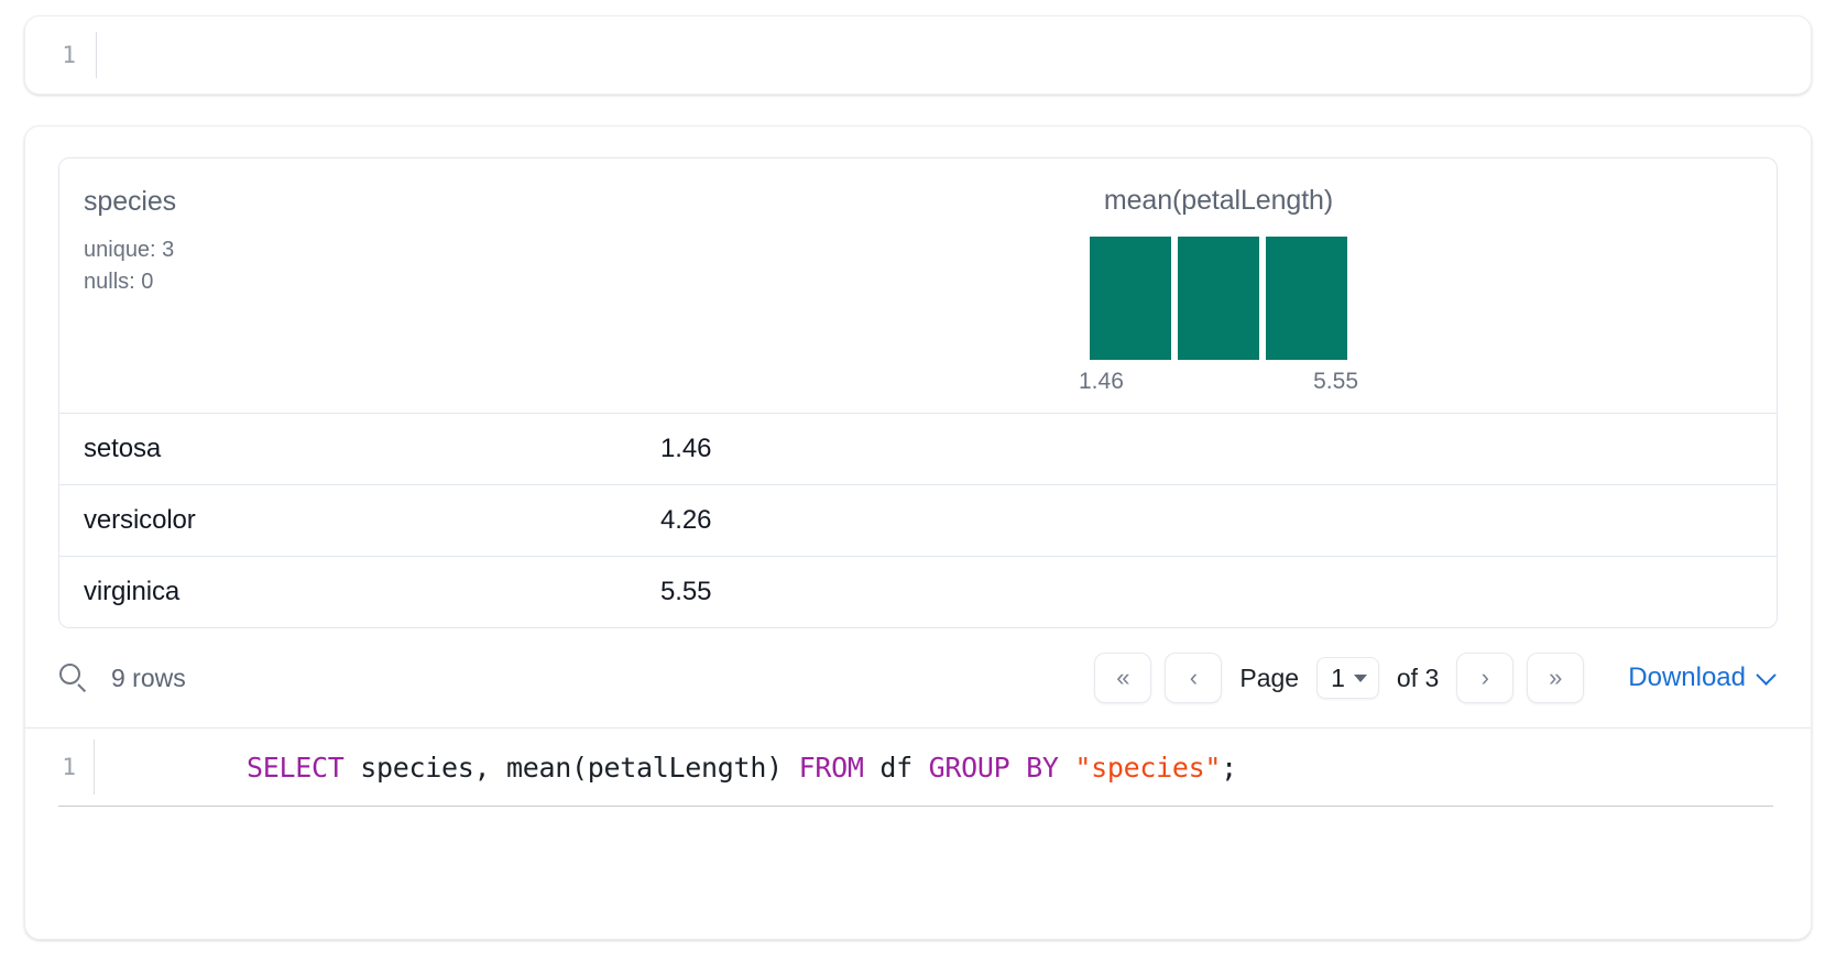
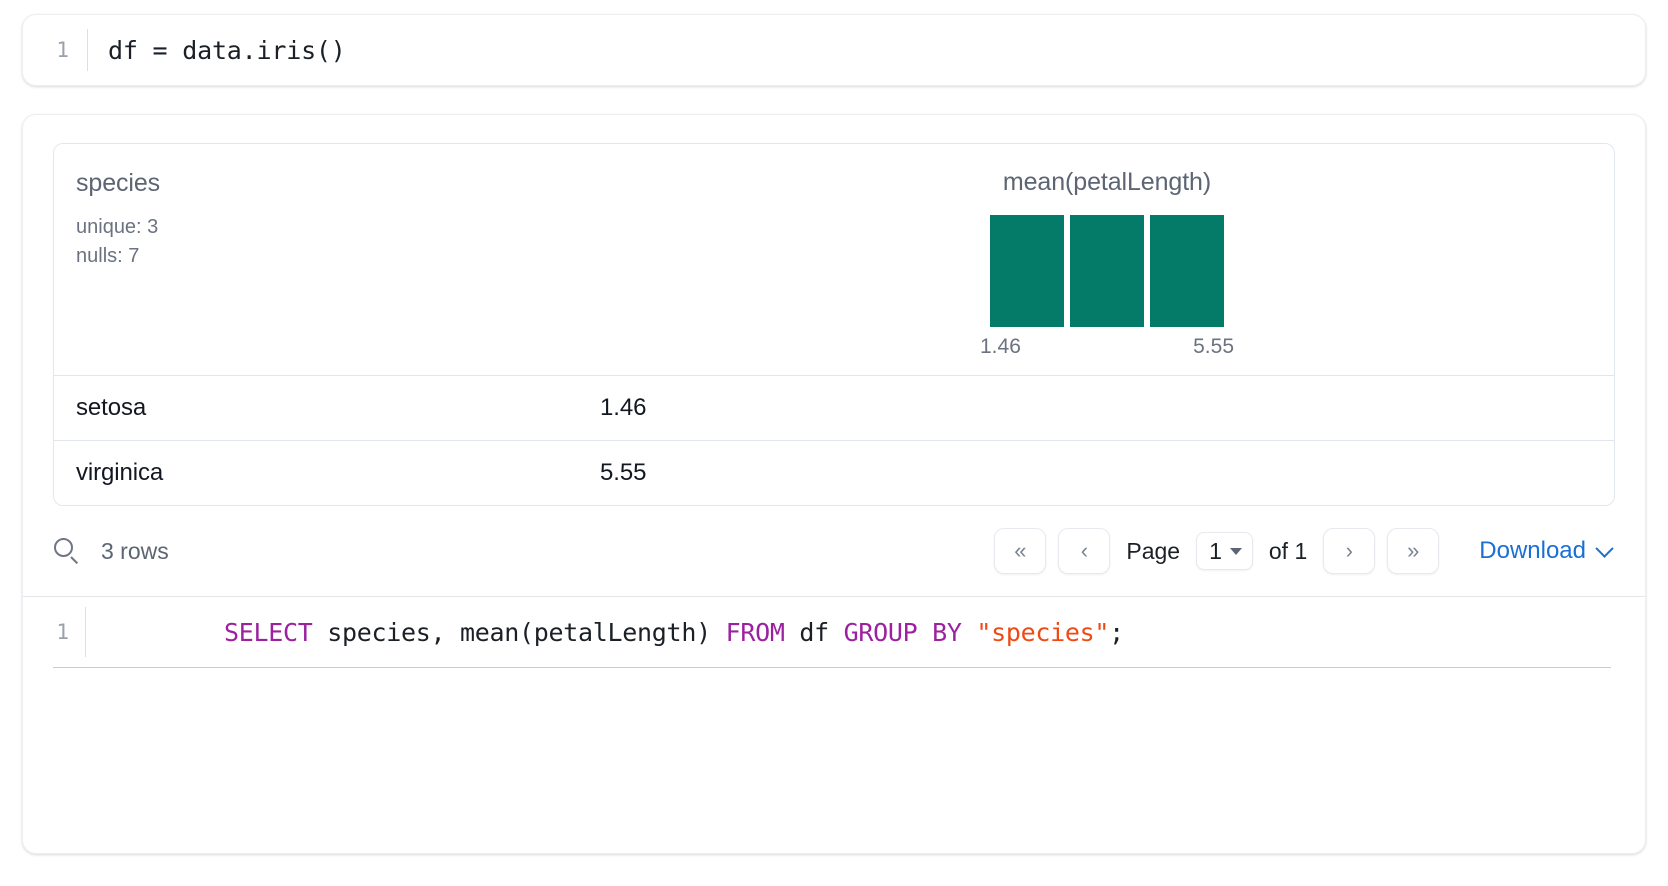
  1
+ df = data.iris()
- species unique: 3 nulls: 0	mean(petalLength) 1.46 5.55
+ species unique: 3 nulls: 7	mean(petalLength) 1.46 5.55
  setosa	1.46
- versicolor	4.26
  virginica	5.55
- 9 rows
+ 3 rows
  «
  ‹
  Page
  1
- of 3
+ of 1
  ›
  »
  Download
  1
  SELECT species, mean(petalLength) FROM df GROUP BY "species";
